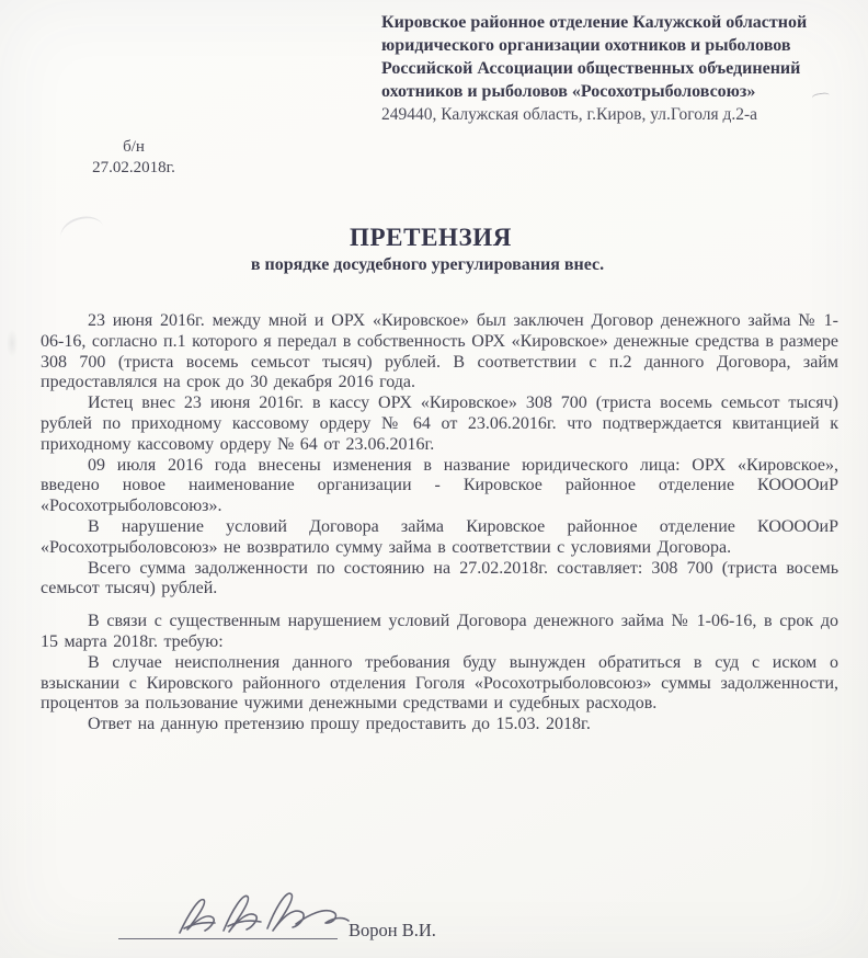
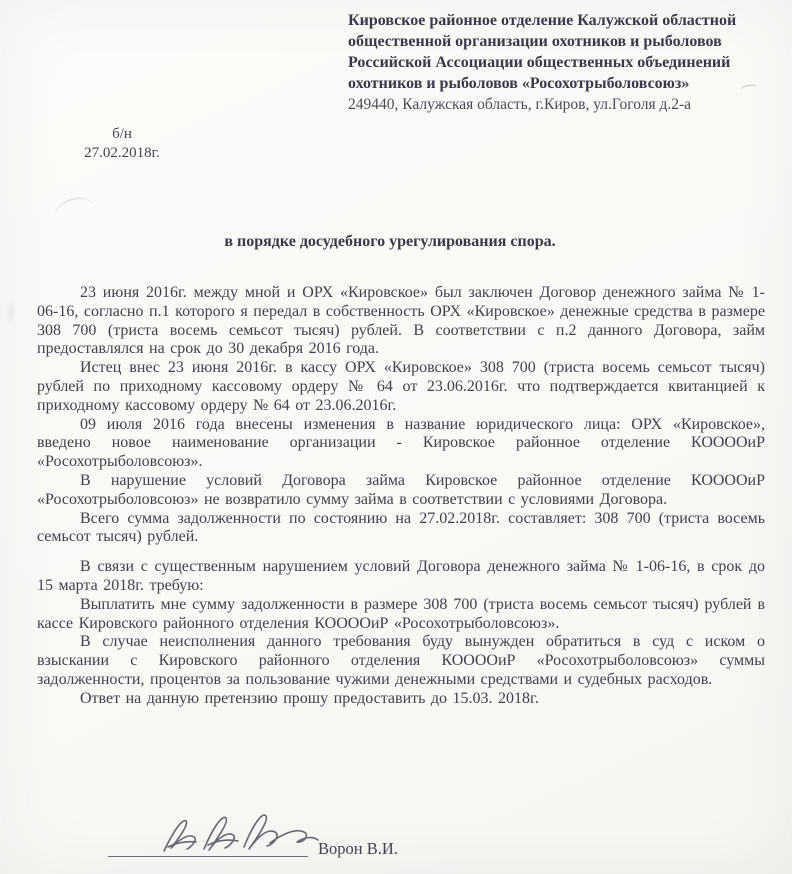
- Кировское районное отделение Калужской областной юридического организации охотников и рыболовов Российской Ассоциации общественных объединений охотников и рыболовов «Росохотрыболовсоюз»
+ Кировское районное отделение Калужской областной общественной организации охотников и рыболовов Российской Ассоциации общественных объединений охотников и рыболовов «Росохотрыболовсоюз»
  249440, Калужская область, г.Киров, ул.Гоголя д.2-а
  б/н
  27.02.2018г.
- ПРЕТЕНЗИЯ
- в порядке досудебного урегулирования внес.
+ в порядке досудебного урегулирования спора.
  23 июня 2016г. между мной и ОРХ «Кировское» был заключен Договор денежного займа № 1-06-16, согласно п.1 которого я передал в собственность ОРХ «Кировское» денежные средства в размере 308 700 (триста восемь семьсот тысяч) рублей. В соответствии с п.2 данного Договора, займ предоставлялся на срок до 30 декабря 2016 года.
  Истец внес 23 июня 2016г. в кассу ОРХ «Кировское» 308 700 (триста восемь семьсот тысяч) рублей по приходному кассовому ордеру № 64 от 23.06.2016г. что подтверждается квитанцией к приходному кассовому ордеру № 64 от 23.06.2016г.
  09 июля 2016 года внесены изменения в название юридического лица: ОРХ «Кировское», введено новое наименование организации - Кировское районное отделение КООООиР «Росохотрыболовсоюз».
  В нарушение условий Договора займа Кировское районное отделение КООООиР «Росохотрыболовсоюз» не возвратило сумму займа в соответствии с условиями Договора.
  Всего сумма задолженности по состоянию на 27.02.2018г. составляет: 308 700 (триста восемь семьсот тысяч) рублей.
  В связи с существенным нарушением условий Договора денежного займа № 1-06-16, в срок до 15 марта 2018г. требую:
+ Выплатить мне сумму задолженности в размере 308 700 (триста восемь семьсот тысяч) рублей в кассе Кировского районного отделения КООООиР «Росохотрыболовсоюз».
- В случае неисполнения данного требования буду вынужден обратиться в суд с иском о взыскании с Кировского районного отделения Гоголя «Росохотрыболовсоюз» суммы задолженности, процентов за пользование чужими денежными средствами и судебных расходов.
+ В случае неисполнения данного требования буду вынужден обратиться в суд с иском о взыскании с Кировского районного отделения КООООиР «Росохотрыболовсоюз» суммы задолженности, процентов за пользование чужими денежными средствами и судебных расходов.
  Ответ на данную претензию прошу предоставить до 15.03. 2018г.
  Ворон В.И.
